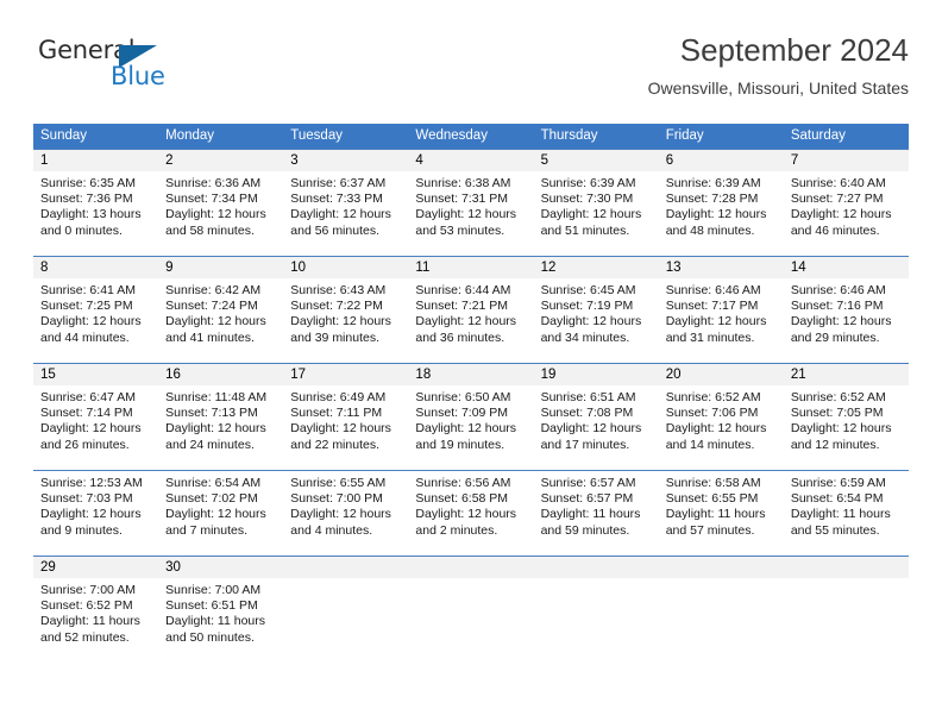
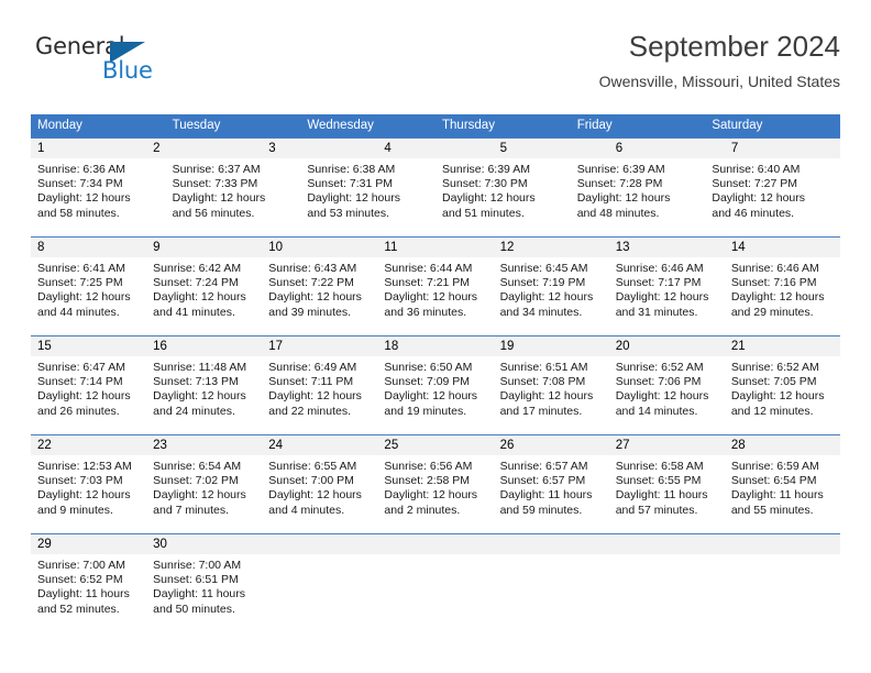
  General
  Blue
  September 2024
  Owensville, Missouri, United States
- Sunday
  Monday
  Tuesday
  Wednesday
  Thursday
  Friday
  Saturday
  1
  2
  3
  4
  5
  6
  7
- Sunrise: 6:35 AM
- Sunset: 7:36 PM
- Daylight: 13 hours
- and 0 minutes.
  Sunrise: 6:36 AM
  Sunset: 7:34 PM
  Daylight: 12 hours
  and 58 minutes.
  Sunrise: 6:37 AM
  Sunset: 7:33 PM
  Daylight: 12 hours
  and 56 minutes.
  Sunrise: 6:38 AM
  Sunset: 7:31 PM
  Daylight: 12 hours
  and 53 minutes.
  Sunrise: 6:39 AM
  Sunset: 7:30 PM
  Daylight: 12 hours
  and 51 minutes.
  Sunrise: 6:39 AM
  Sunset: 7:28 PM
  Daylight: 12 hours
  and 48 minutes.
  Sunrise: 6:40 AM
  Sunset: 7:27 PM
  Daylight: 12 hours
  and 46 minutes.
  8
  9
  10
  11
  12
  13
  14
  Sunrise: 6:41 AM
  Sunset: 7:25 PM
  Daylight: 12 hours
  and 44 minutes.
  Sunrise: 6:42 AM
  Sunset: 7:24 PM
  Daylight: 12 hours
  and 41 minutes.
  Sunrise: 6:43 AM
  Sunset: 7:22 PM
  Daylight: 12 hours
  and 39 minutes.
  Sunrise: 6:44 AM
  Sunset: 7:21 PM
  Daylight: 12 hours
  and 36 minutes.
  Sunrise: 6:45 AM
  Sunset: 7:19 PM
  Daylight: 12 hours
  and 34 minutes.
  Sunrise: 6:46 AM
  Sunset: 7:17 PM
  Daylight: 12 hours
  and 31 minutes.
  Sunrise: 6:46 AM
  Sunset: 7:16 PM
  Daylight: 12 hours
  and 29 minutes.
  15
  16
  17
  18
  19
  20
  21
  Sunrise: 6:47 AM
  Sunset: 7:14 PM
  Daylight: 12 hours
  and 26 minutes.
  Sunrise: 11:48 AM
  Sunset: 7:13 PM
  Daylight: 12 hours
  and 24 minutes.
  Sunrise: 6:49 AM
  Sunset: 7:11 PM
  Daylight: 12 hours
  and 22 minutes.
  Sunrise: 6:50 AM
  Sunset: 7:09 PM
  Daylight: 12 hours
  and 19 minutes.
  Sunrise: 6:51 AM
  Sunset: 7:08 PM
  Daylight: 12 hours
  and 17 minutes.
  Sunrise: 6:52 AM
  Sunset: 7:06 PM
  Daylight: 12 hours
  and 14 minutes.
  Sunrise: 6:52 AM
  Sunset: 7:05 PM
  Daylight: 12 hours
  and 12 minutes.
+ 22
+ 23
+ 24
+ 25
+ 26
+ 27
+ 28
  Sunrise: 12:53 AM
  Sunset: 7:03 PM
  Daylight: 12 hours
  and 9 minutes.
  Sunrise: 6:54 AM
  Sunset: 7:02 PM
  Daylight: 12 hours
  and 7 minutes.
  Sunrise: 6:55 AM
  Sunset: 7:00 PM
  Daylight: 12 hours
  and 4 minutes.
  Sunrise: 6:56 AM
- Sunset: 6:58 PM
+ Sunset: 2:58 PM
  Daylight: 12 hours
  and 2 minutes.
  Sunrise: 6:57 AM
  Sunset: 6:57 PM
  Daylight: 11 hours
  and 59 minutes.
  Sunrise: 6:58 AM
  Sunset: 6:55 PM
  Daylight: 11 hours
  and 57 minutes.
  Sunrise: 6:59 AM
  Sunset: 6:54 PM
  Daylight: 11 hours
  and 55 minutes.
  29
  30
  Sunrise: 7:00 AM
  Sunset: 6:52 PM
  Daylight: 11 hours
  and 52 minutes.
  Sunrise: 7:00 AM
  Sunset: 6:51 PM
  Daylight: 11 hours
  and 50 minutes.
